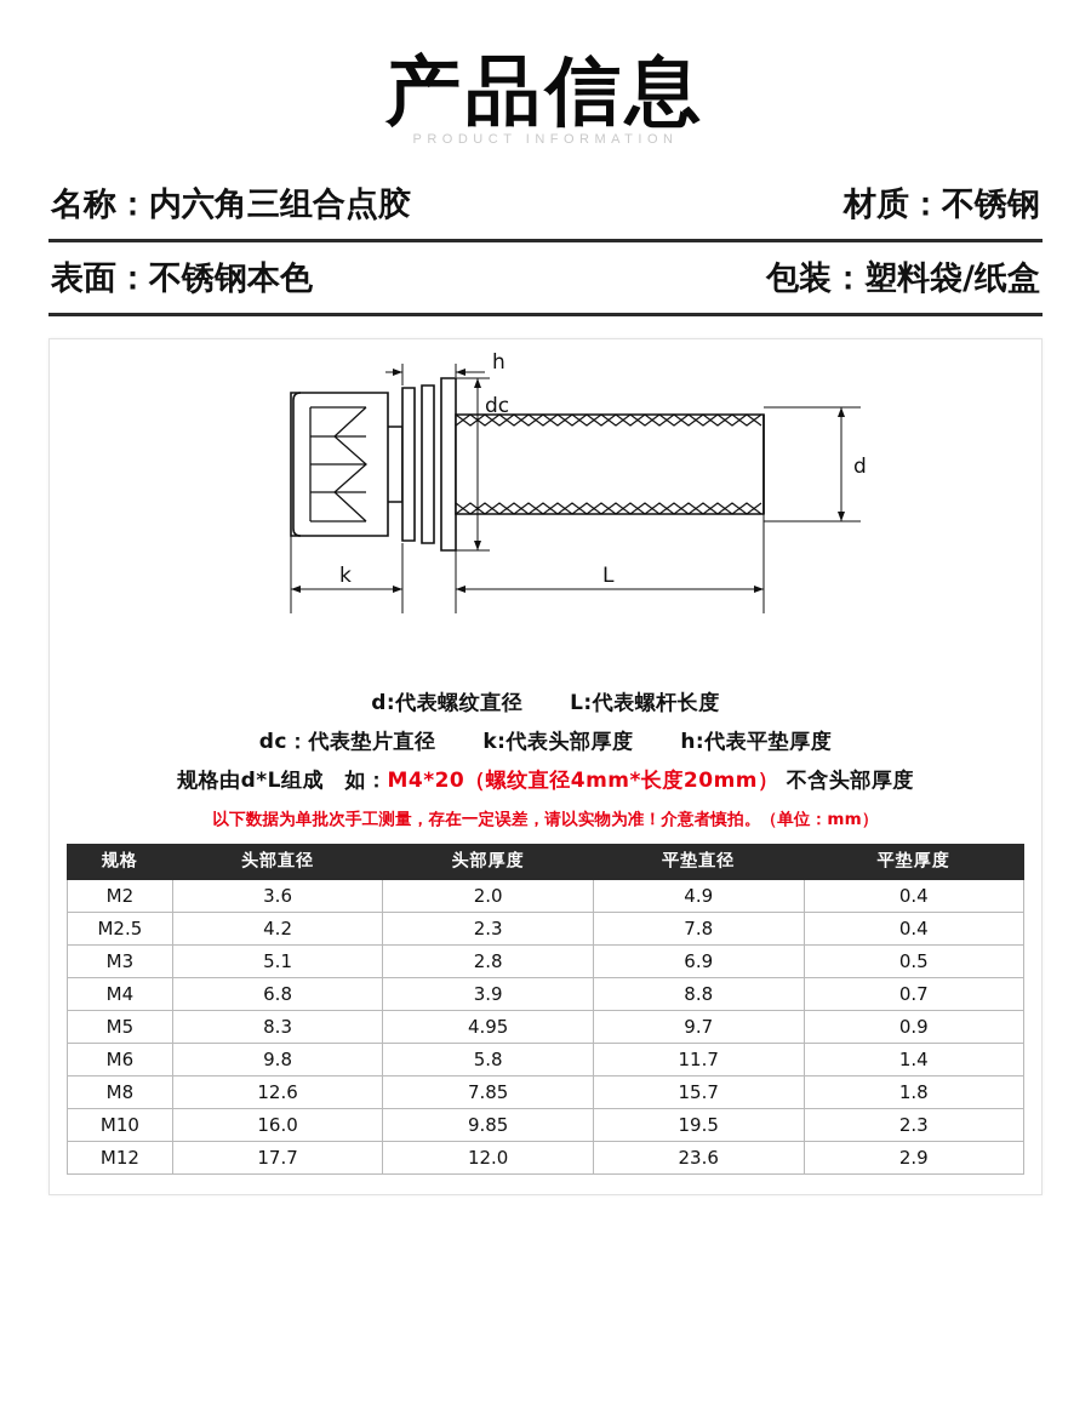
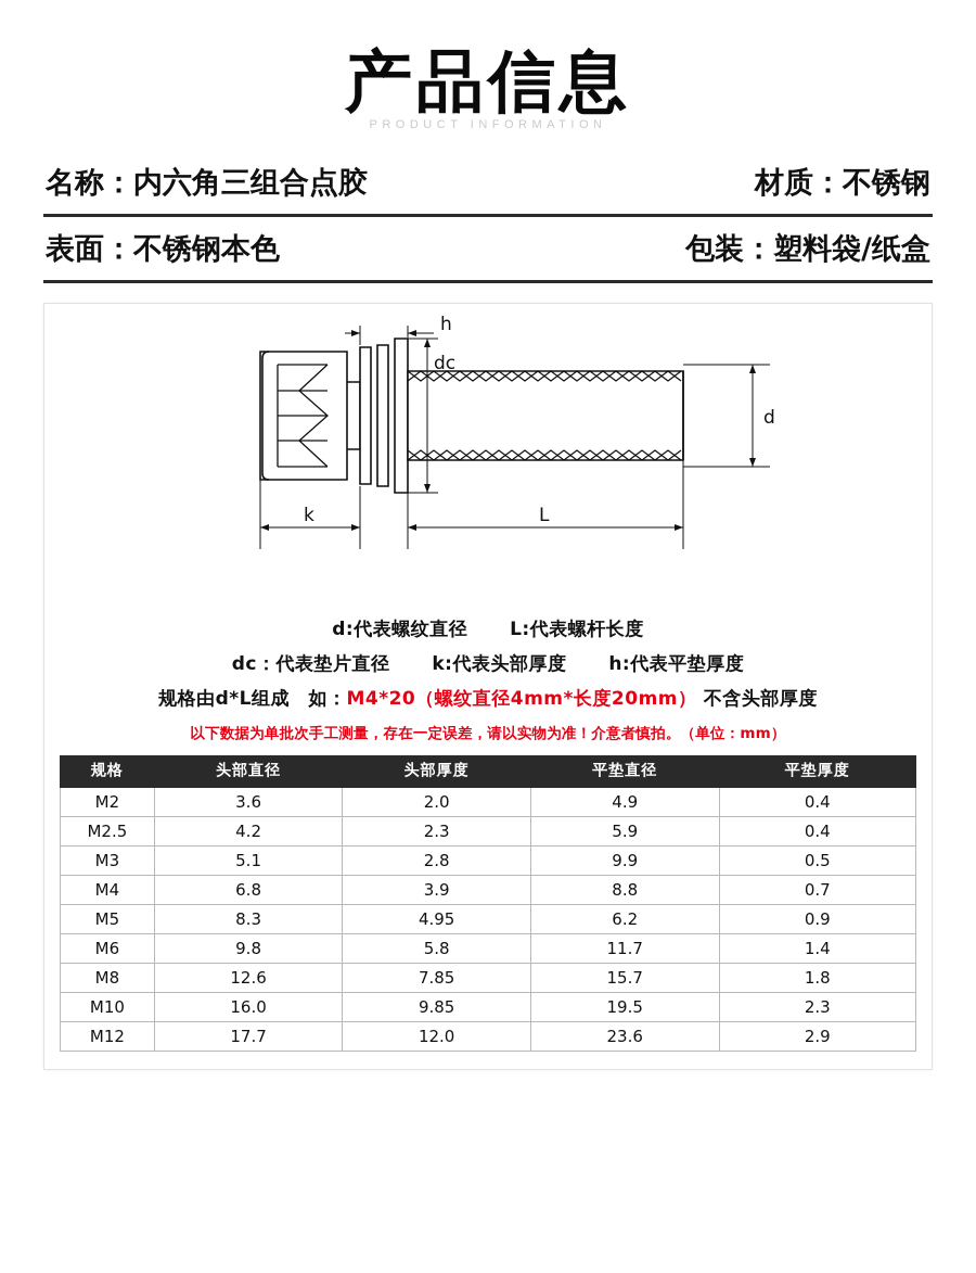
  产品信息
  PRODUCT INFORMATION
  名称：内六角三组合点胶
  材质：不锈钢
  表面：不锈钢本色
  包装：塑料袋/纸盒
  h
  dc
  d
  k
  L
  d:代表螺纹直径 L:代表螺杆长度
  dc：代表垫片直径 k:代表头部厚度 h:代表平垫厚度
  规格由d*L组成 如：M4*20（螺纹直径4mm*长度20mm） 不含头部厚度
  以下数据为单批次手工测量，存在一定误差，请以实物为准！介意者慎拍。（单位：mm）
  规格	头部直径	头部厚度	平垫直径	平垫厚度
  M2	3.6	2.0	4.9	0.4
- M2.5	4.2	2.3	7.8	0.4
+ M2.5	4.2	2.3	5.9	0.4
- M3	5.1	2.8	6.9	0.5
+ M3	5.1	2.8	9.9	0.5
  M4	6.8	3.9	8.8	0.7
- M5	8.3	4.95	9.7	0.9
+ M5	8.3	4.95	6.2	0.9
  M6	9.8	5.8	11.7	1.4
  M8	12.6	7.85	15.7	1.8
  M10	16.0	9.85	19.5	2.3
  M12	17.7	12.0	23.6	2.9
